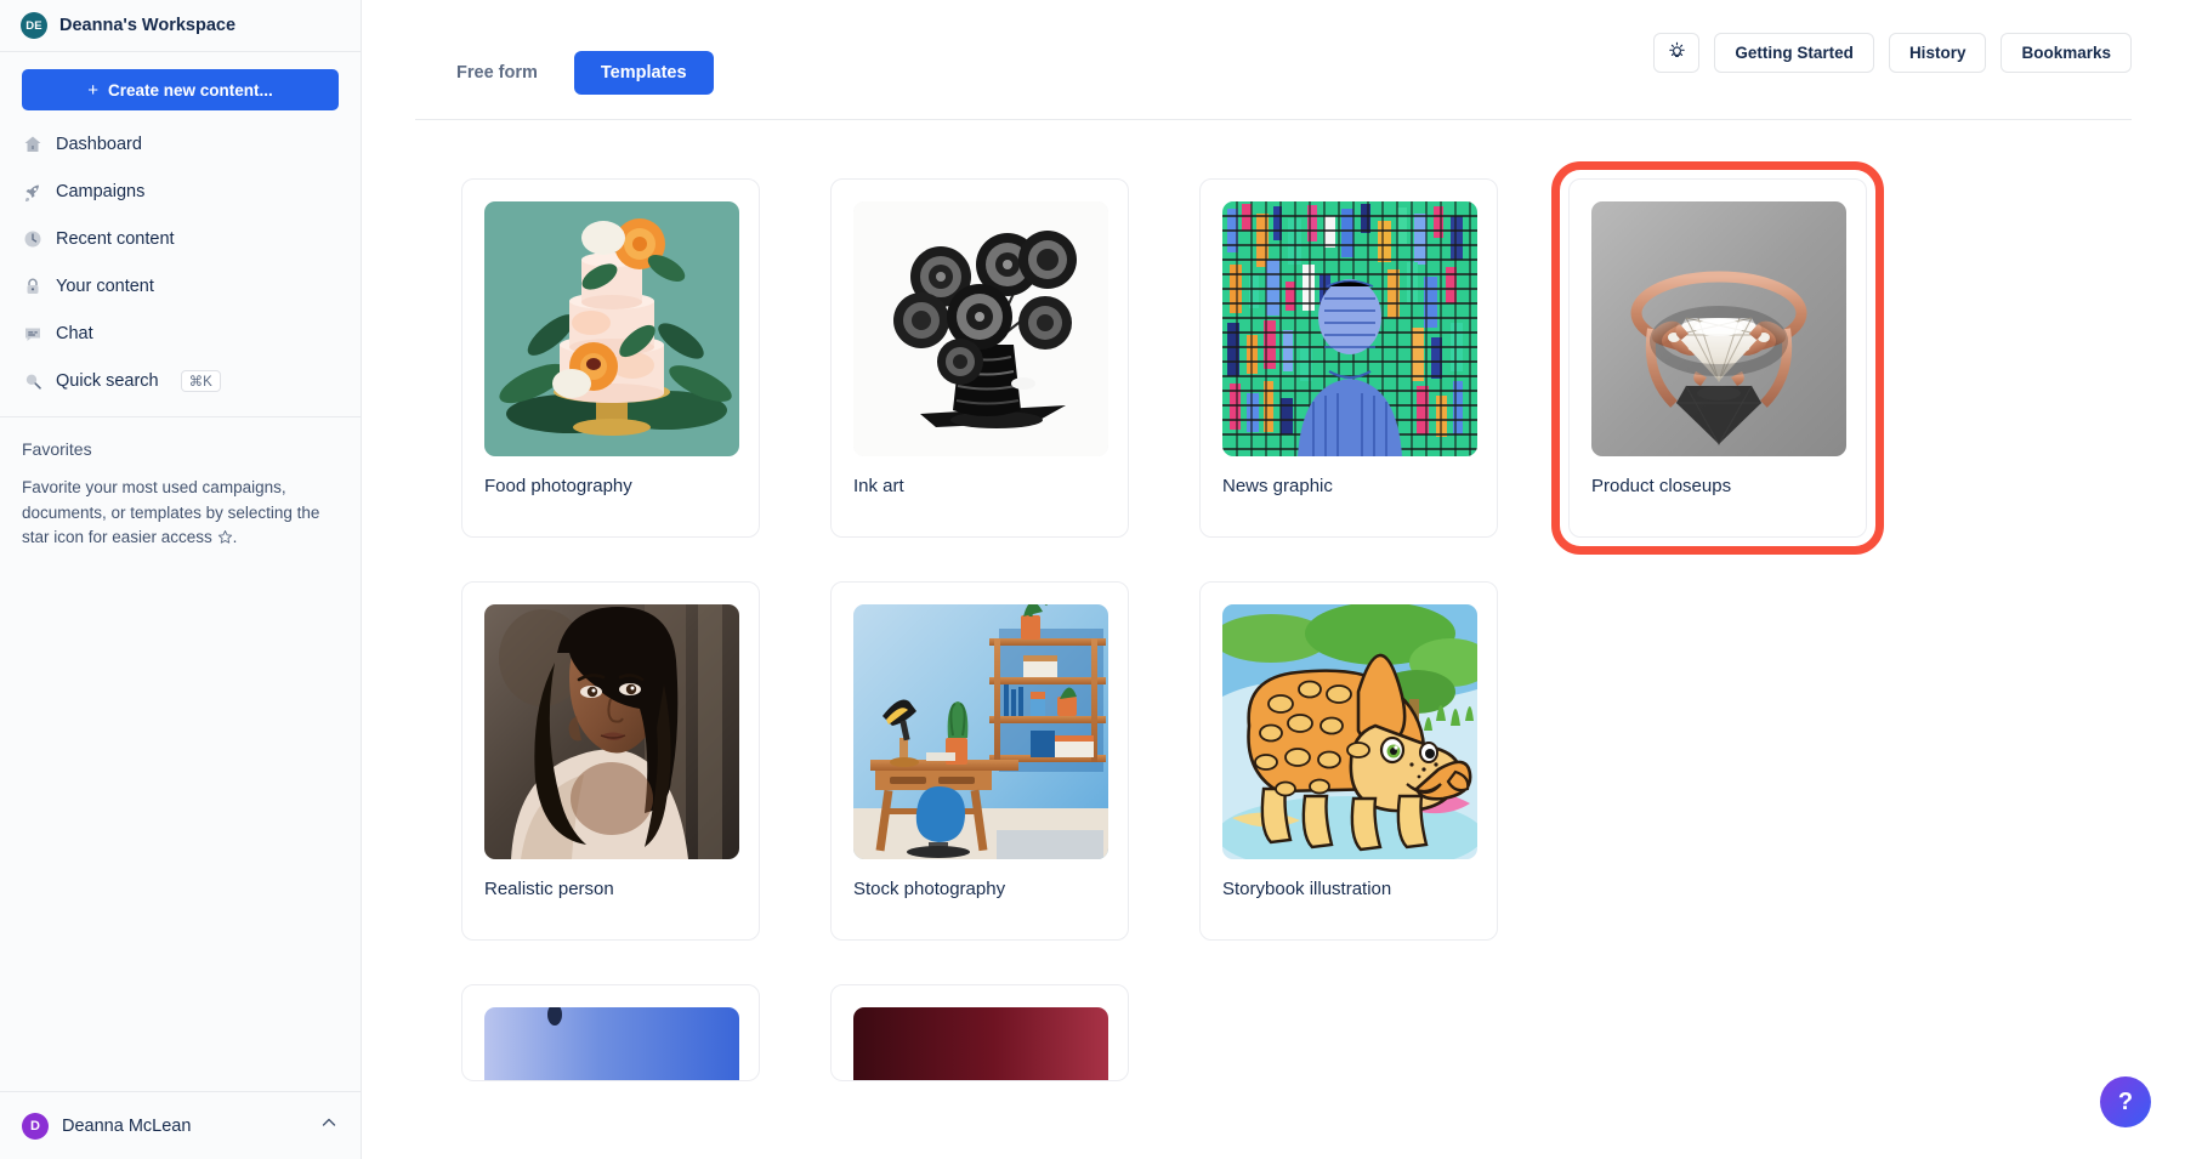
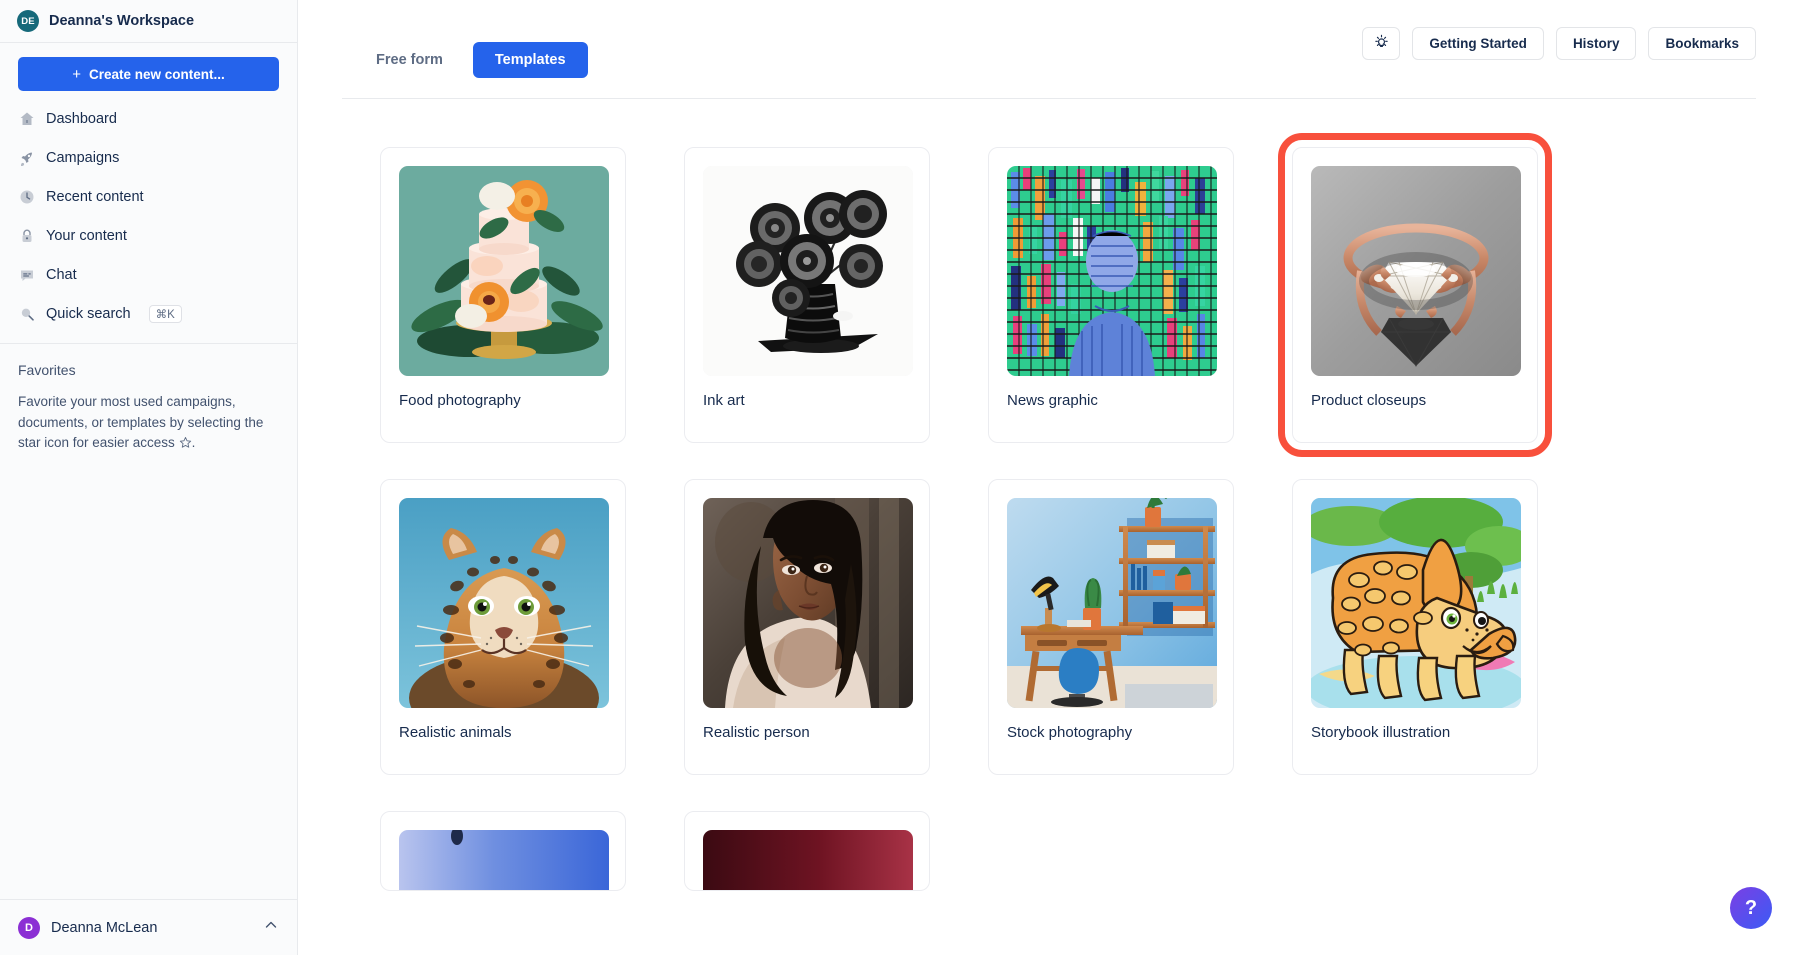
  DE
  Deanna's Workspace
  +
  Create new content...
  Dashboard
  Campaigns
  Recent content
  Your content
  Chat
  Quick search
  ⌘K
  Favorites
  Favorite your most used campaigns, documents, or templates by selecting the star icon for easier access .
  D
  Deanna McLean
  Getting Started
  History
  Bookmarks
  Free form
  Templates
  Food photography
  Ink art
  News graphic
  Product closeups
+ Realistic animals
  Realistic person
  Stock photography
  Storybook illustration
  ?
